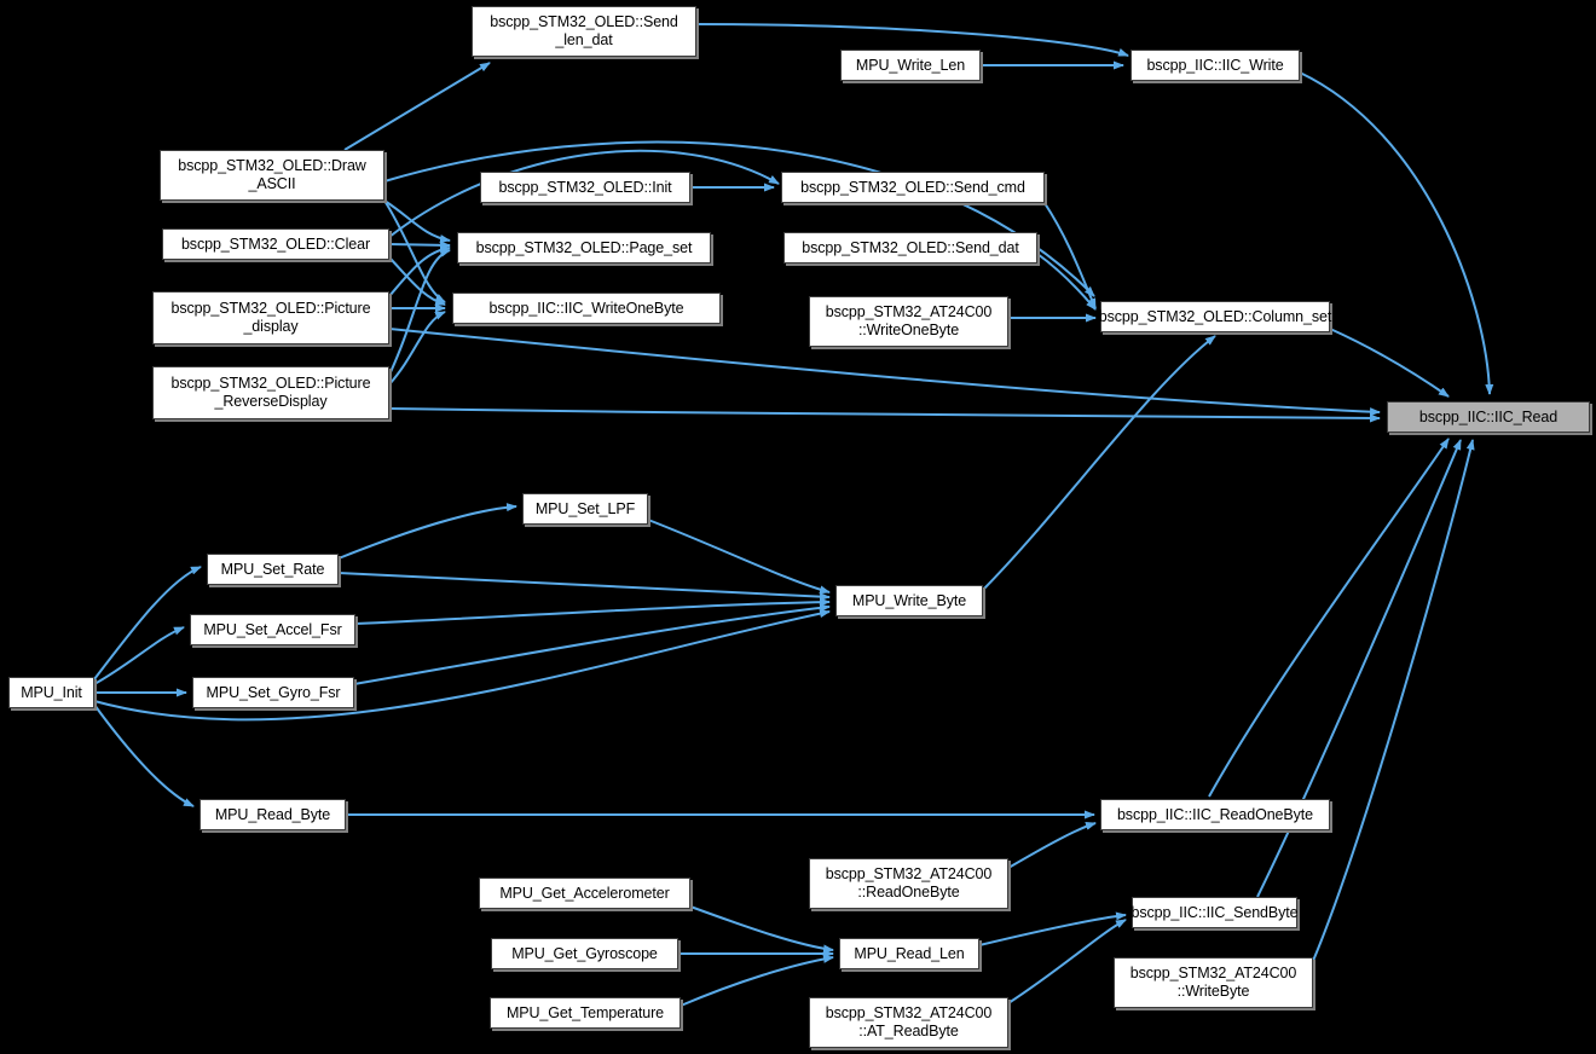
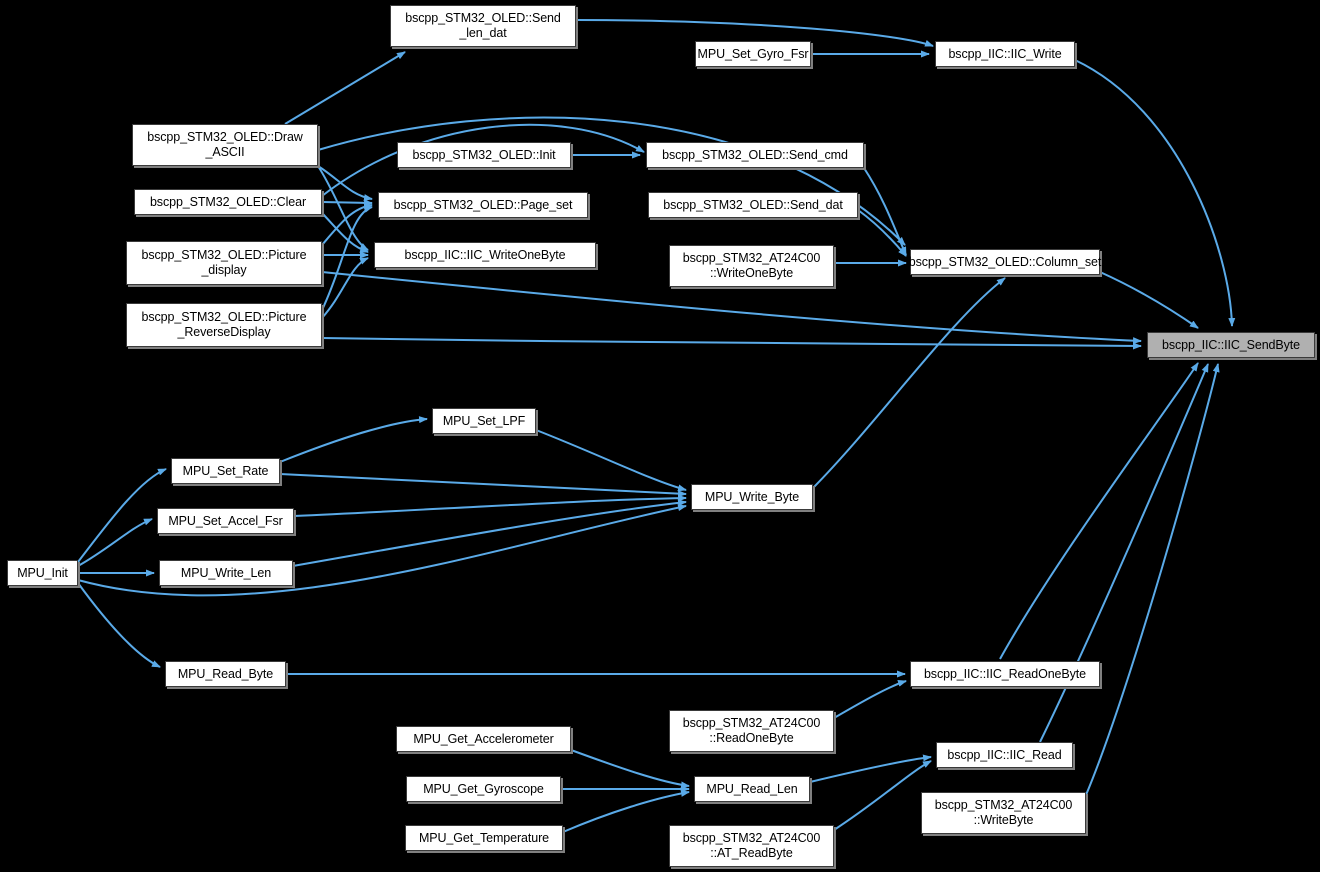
  bscpp_STM32_OLED::Send
  _len_dat
- MPU_Write_Len
+ MPU_Set_Gyro_Fsr
  bscpp_IIC::IIC_Write
  bscpp_STM32_OLED::Draw
  _ASCII
  bscpp_STM32_OLED::Init
  bscpp_STM32_OLED::Send_cmd
  bscpp_STM32_OLED::Clear
  bscpp_STM32_OLED::Page_set
  bscpp_STM32_OLED::Send_dat
  bscpp_STM32_OLED::Picture
  _display
  bscpp_IIC::IIC_WriteOneByte
  bscpp_STM32_AT24C00
  ::WriteOneByte
  bscpp_STM32_OLED::Column_set
  bscpp_STM32_OLED::Picture
  _ReverseDisplay
- bscpp_IIC::IIC_Read
+ bscpp_IIC::IIC_SendByte
  MPU_Set_LPF
  MPU_Set_Rate
  MPU_Write_Byte
  MPU_Set_Accel_Fsr
- MPU_Set_Gyro_Fsr
+ MPU_Write_Len
  MPU_Init
  MPU_Read_Byte
  bscpp_IIC::IIC_ReadOneByte
  bscpp_STM32_AT24C00
  ::ReadOneByte
  MPU_Get_Accelerometer
- bscpp_IIC::IIC_SendByte
+ bscpp_IIC::IIC_Read
  MPU_Get_Gyroscope
  MPU_Read_Len
  bscpp_STM32_AT24C00
  ::WriteByte
  MPU_Get_Temperature
  bscpp_STM32_AT24C00
  ::AT_ReadByte
